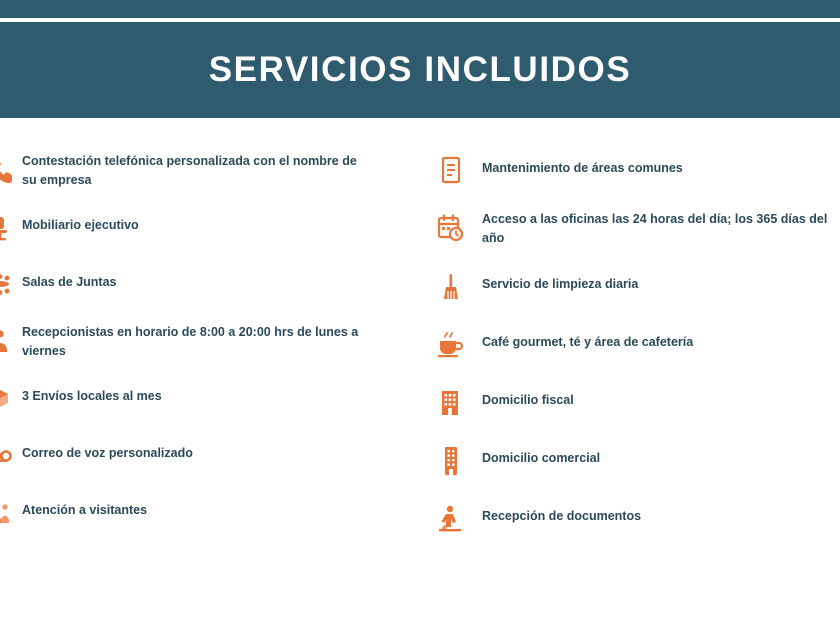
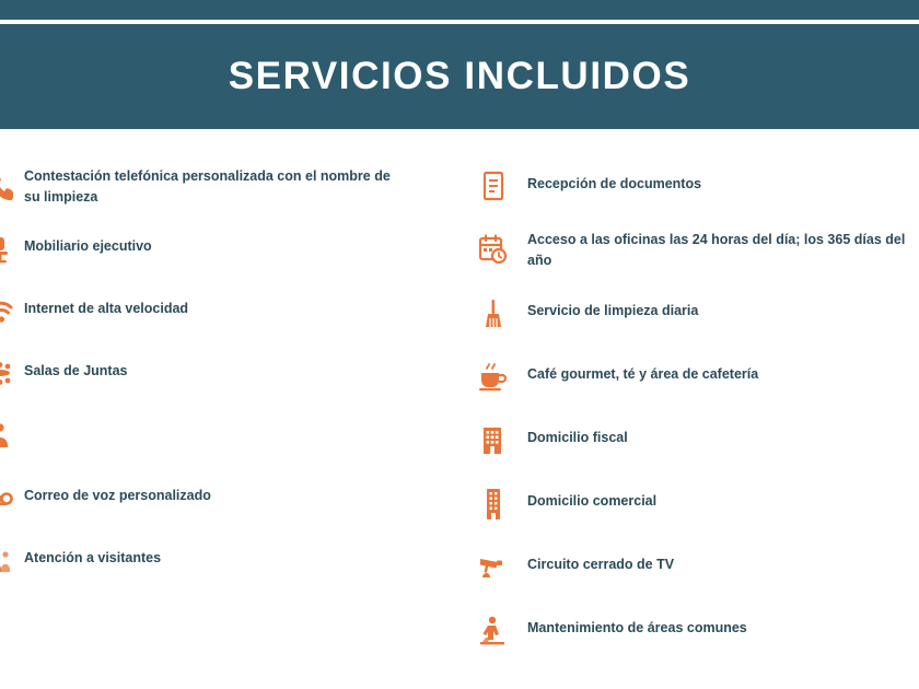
  SERVICIOS INCLUIDOS
- Contestación telefónica personalizada con el nombre de su empresa
+ Contestación telefónica personalizada con el nombre de su limpieza
  Mobiliario ejecutivo
+ Internet de alta velocidad
  Salas de Juntas
- Recepcionistas en horario de 8:00 a 20:00 hrs de lunes a viernes
- 3 Envíos locales al mes
  Correo de voz personalizado
  Atención a visitantes
- Mantenimiento de áreas comunes
+ Recepción de documentos
  Acceso a las oficinas las 24 horas del día; los 365 días del año
  Servicio de limpieza diaria
  Café gourmet, té y área de cafetería
  Domicilio fiscal
  Domicilio comercial
+ Circuito cerrado de TV
- Recepción de documentos
+ Mantenimiento de áreas comunes
